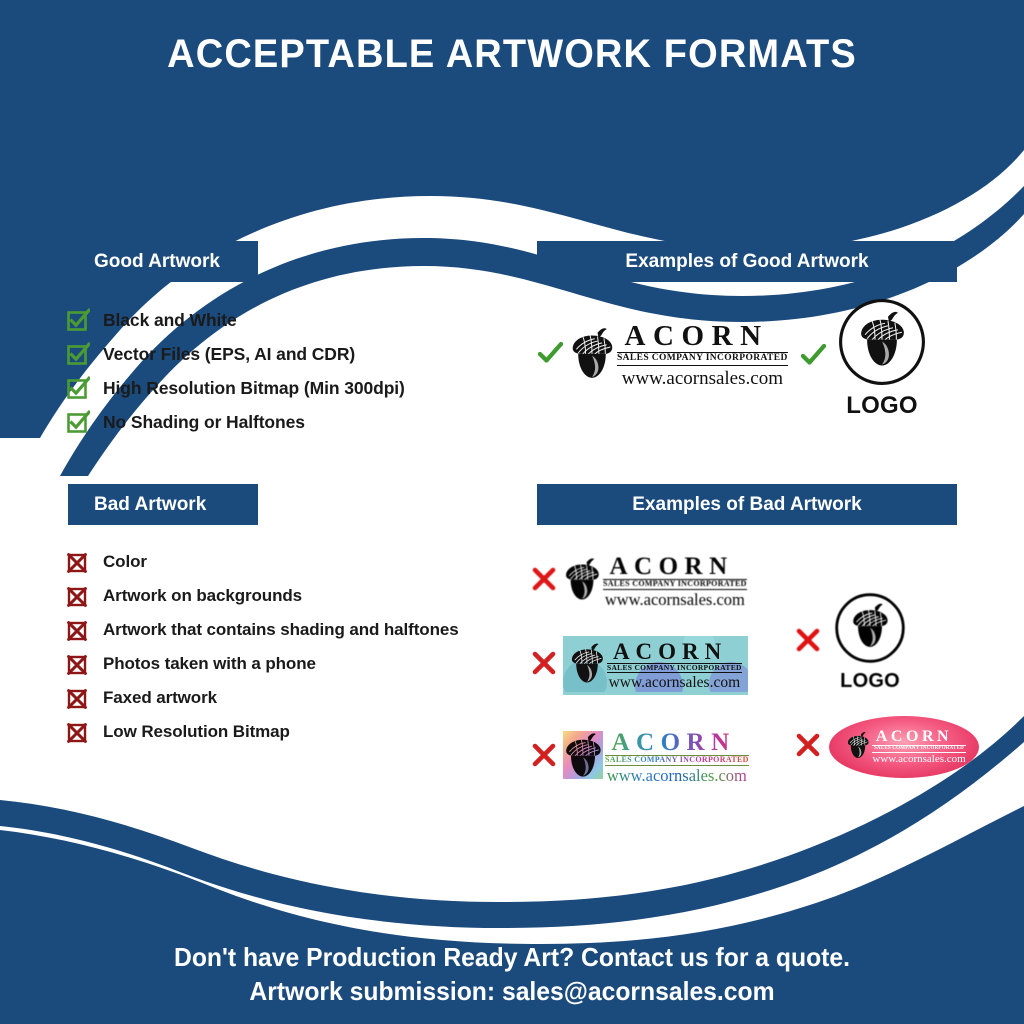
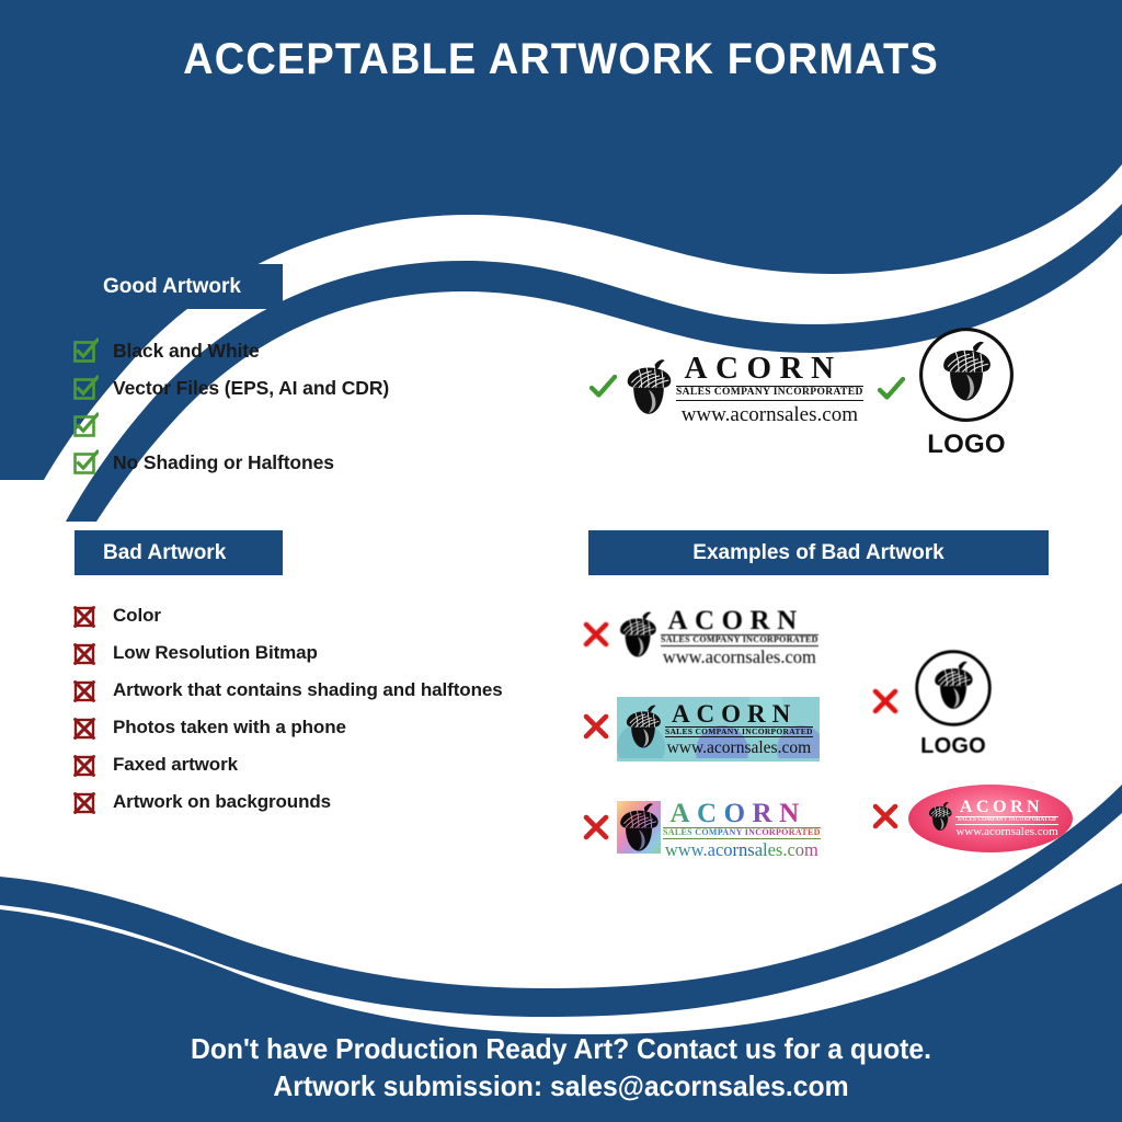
  ACCEPTABLE ARTWORK FORMATS
  Good Artwork
  Bad Artwork
- Examples of Good Artwork
  Examples of Bad Artwork
  Black and White
  Vector Files (EPS, AI and CDR)
- High Resolution Bitmap (Min 300dpi)
  No Shading or Halftones
  Color
- Artwork on backgrounds
+ Low Resolution Bitmap
  Artwork that contains shading and halftones
  Photos taken with a phone
  Faxed artwork
- Low Resolution Bitmap
+ Artwork on backgrounds
  ACORN
  SALES COMPANY INCORPORATED
  www.acornsales.com
  LOGO
  ACORN
  SALES COMPANY INCORPORATED
  www.acornsales.com
  LOGO
  ACORN
  SALES COMPANY INCORPORATED
  www.acornsales.com
  ACORN
  SALES COMPANY INCORPORATED
  www.acornsales.com
  ACORN
  www.acornsales.com
  Don't have Production Ready Art? Contact us for a quote.
  Artwork submission: sales@acornsales.com
